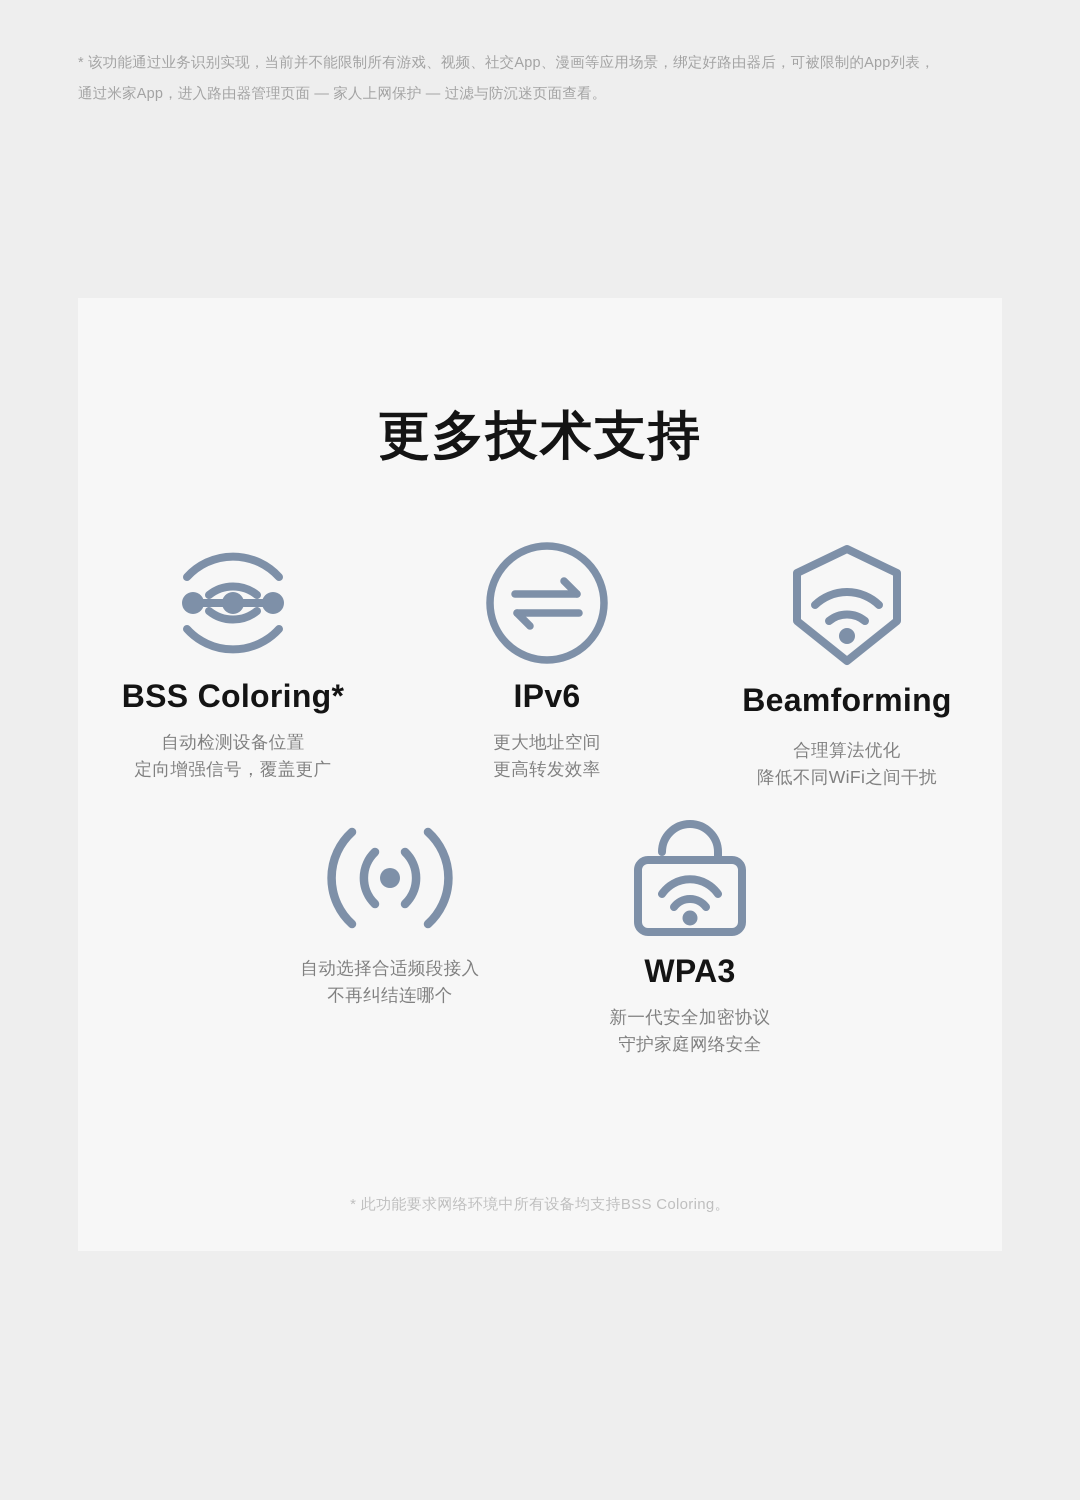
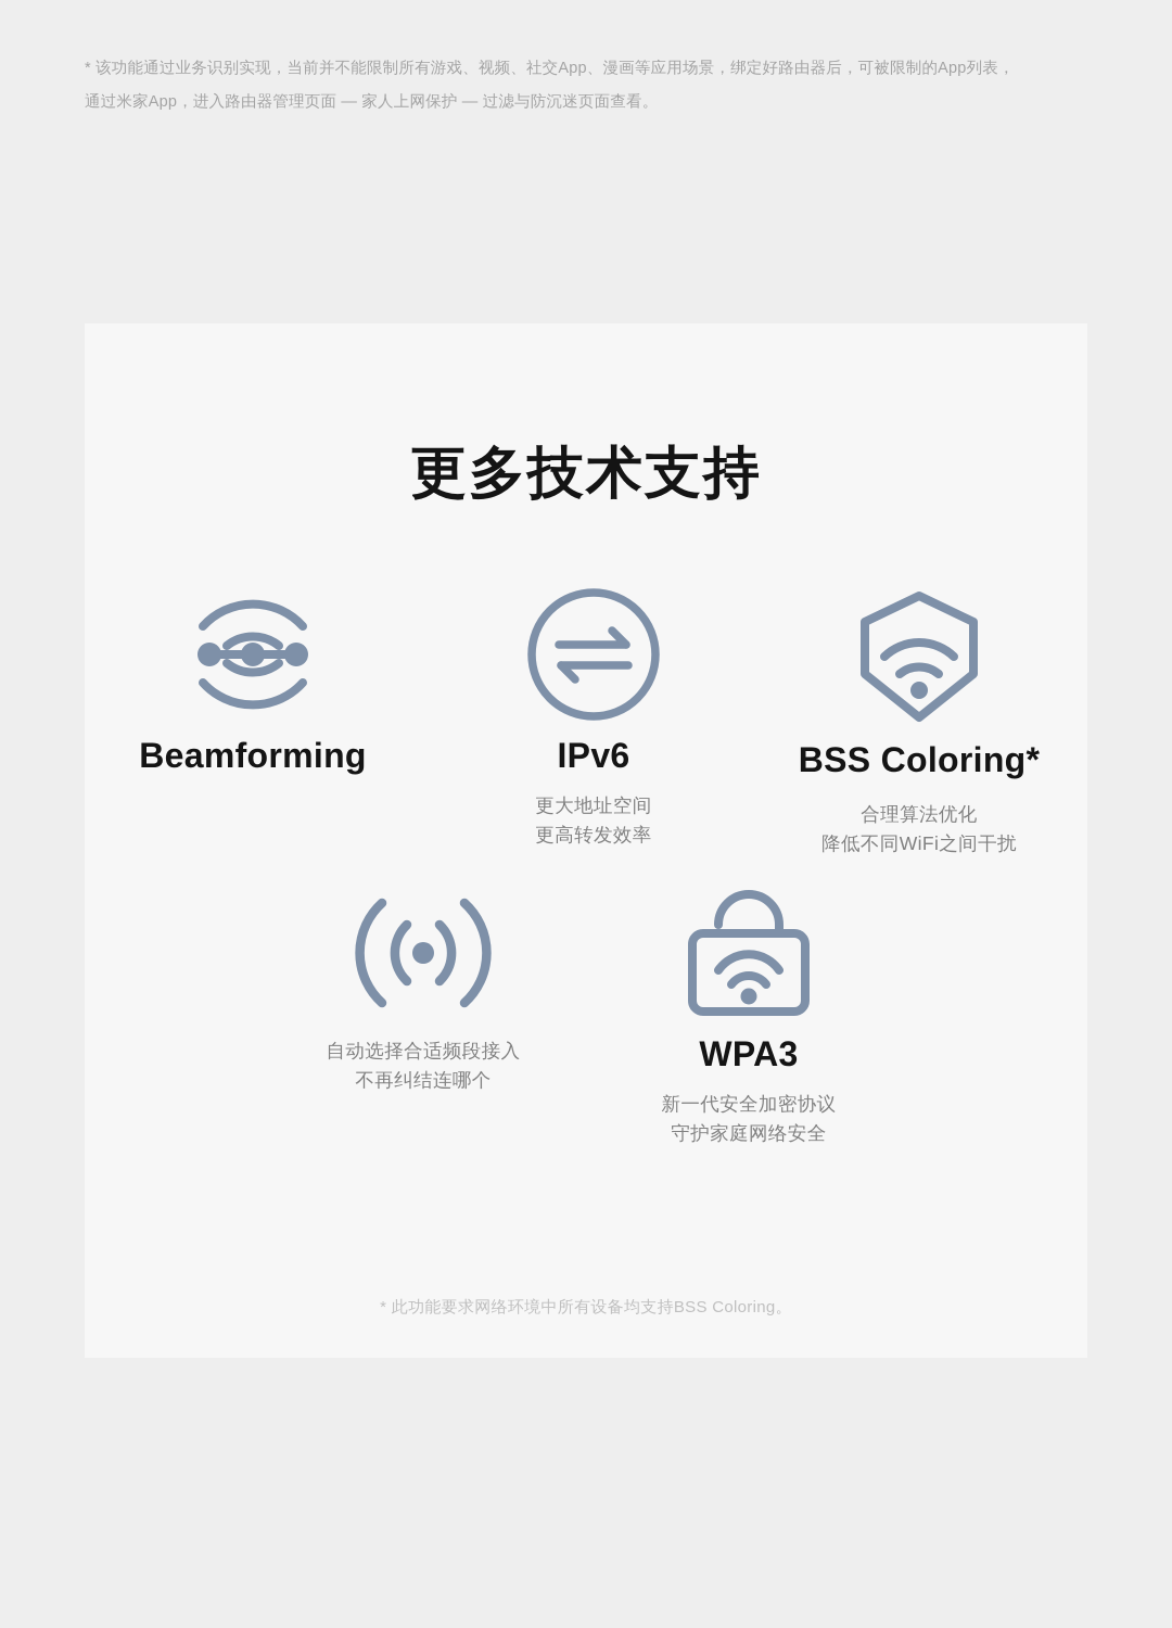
  * 该功能通过业务识别实现，当前并不能限制所有游戏、视频、社交App、漫画等应用场景，绑定好路由器后，可被限制的App列表，
  通过米家App，进入路由器管理页面 — 家人上网保护 — 过滤与防沉迷页面查看。
  更多技术支持
- BSS Coloring*
+ Beamforming
- 自动检测设备位置
- 定向增强信号，覆盖更广
  IPv6
  更大地址空间
  更高转发效率
- Beamforming
+ BSS Coloring*
  合理算法优化
  降低不同WiFi之间干扰
  自动选择合适频段接入
  不再纠结连哪个
  WPA3
  新一代安全加密协议
  守护家庭网络安全
  * 此功能要求网络环境中所有设备均支持BSS Coloring。
